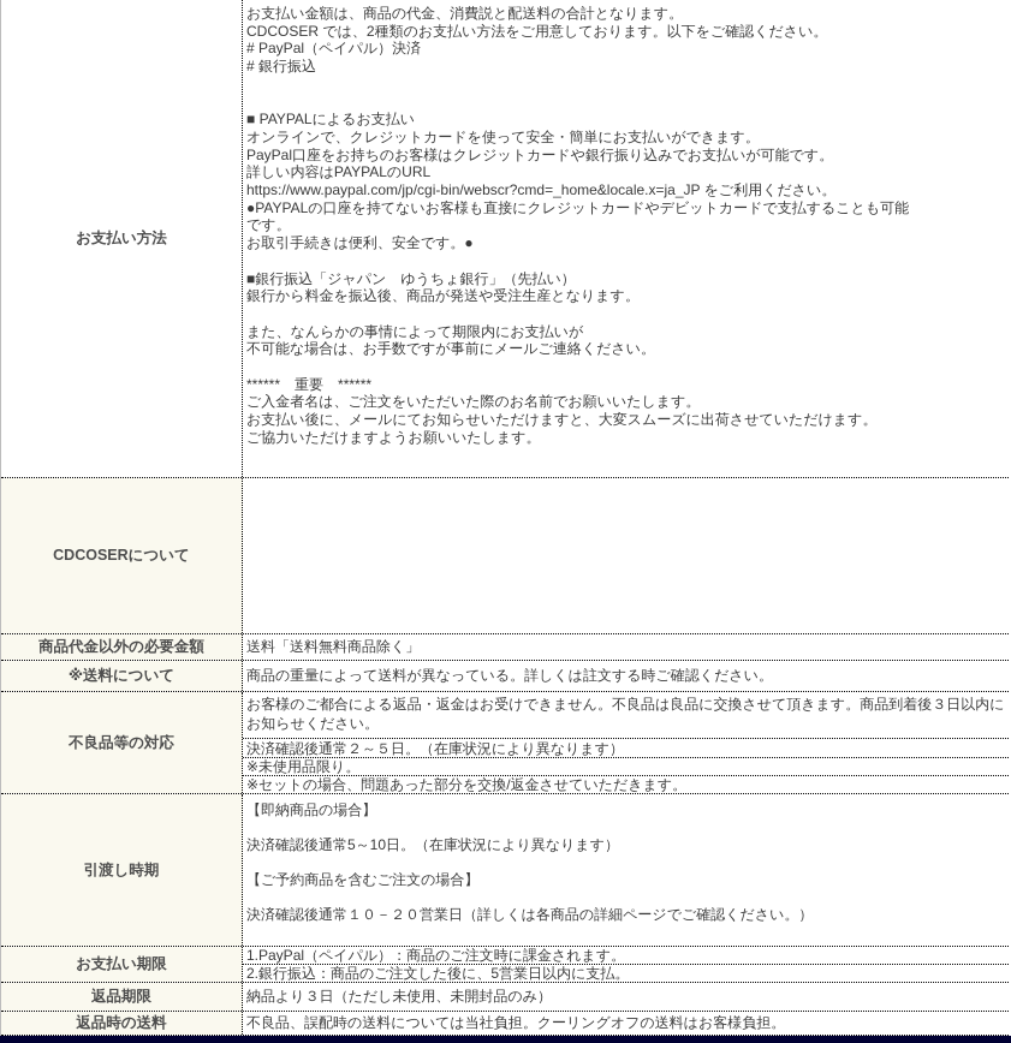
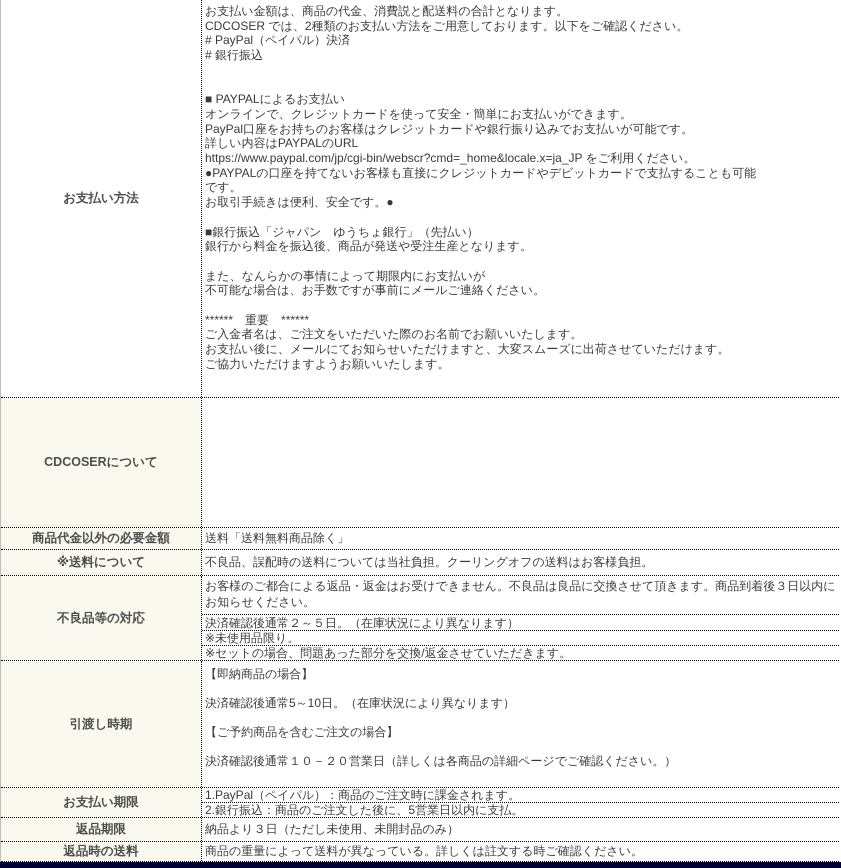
  お支払い方法
  お支払い金額は、商品の代金、消費説と配送料の合計となります。
  CDCOSER では、2種類のお支払い方法をご用意しております。以下をご確認ください。
  # PayPal（ペイパル）決済
  # 銀行振込
  ■ PAYPALによるお支払い
  オンラインで、クレジットカードを使って安全・簡単にお支払いができます。
  PayPal口座をお持ちのお客様はクレジットカードや銀行振り込みでお支払いが可能です。
  詳しい内容はPAYPALのURL
  https://www.paypal.com/jp/cgi-bin/webscr?cmd=_home&locale.x=ja_JP をご利用ください。
  ●PAYPALの口座を持てないお客様も直接にクレジットカードやデビットカードで支払することも可能
  です。
  お取引手続きは便利、安全です。●
  ■銀行振込「ジャパン ゆうちょ銀行」（先払い）
  銀行から料金を振込後、商品が発送や受注生産となります。
  また、なんらかの事情によって期限内にお支払いが
  不可能な場合は、お手数ですが事前にメールご連絡ください。
  ****** 重要 ******
  ご入金者名は、ご注文をいただいた際のお名前でお願いいたします。
  お支払い後に、メールにてお知らせいただけますと、大変スムーズに出荷させていただけます。
  ご協力いただけますようお願いいたします。
  CDCOSERについて
  商品代金以外の必要金額
  送料「送料無料商品除く」
  ※送料について
- 商品の重量によって送料が異なっている。詳しくは註文する時ご確認ください。
+ 不良品、誤配時の送料については当社負担。クーリングオフの送料はお客様負担。
  不良品等の対応
  お客様のご都合による返品・返金はお受けできません。不良品は良品に交換させて頂きます。商品到着後３日以内にお知らせください。
  決済確認後通常２～５日。（在庫状況により異なります）
  ※未使用品限り。
  ※セットの場合、問題あった部分を交換/返金させていただきます。
  引渡し時期
  【即納商品の場合】
  決済確認後通常5～10日。（在庫状況により異なります）
  【ご予約商品を含むご注文の場合】
  決済確認後通常１０－２０営業日（詳しくは各商品の詳細ページでご確認ください。）
  お支払い期限
  1.PayPal（ペイパル）：商品のご注文時に課金されます。
  2.銀行振込：商品のご注文した後に、5営業日以内に支払。
  返品期限
  納品より３日（ただし未使用、未開封品のみ）
  返品時の送料
- 不良品、誤配時の送料については当社負担。クーリングオフの送料はお客様負担。
+ 商品の重量によって送料が異なっている。詳しくは註文する時ご確認ください。
